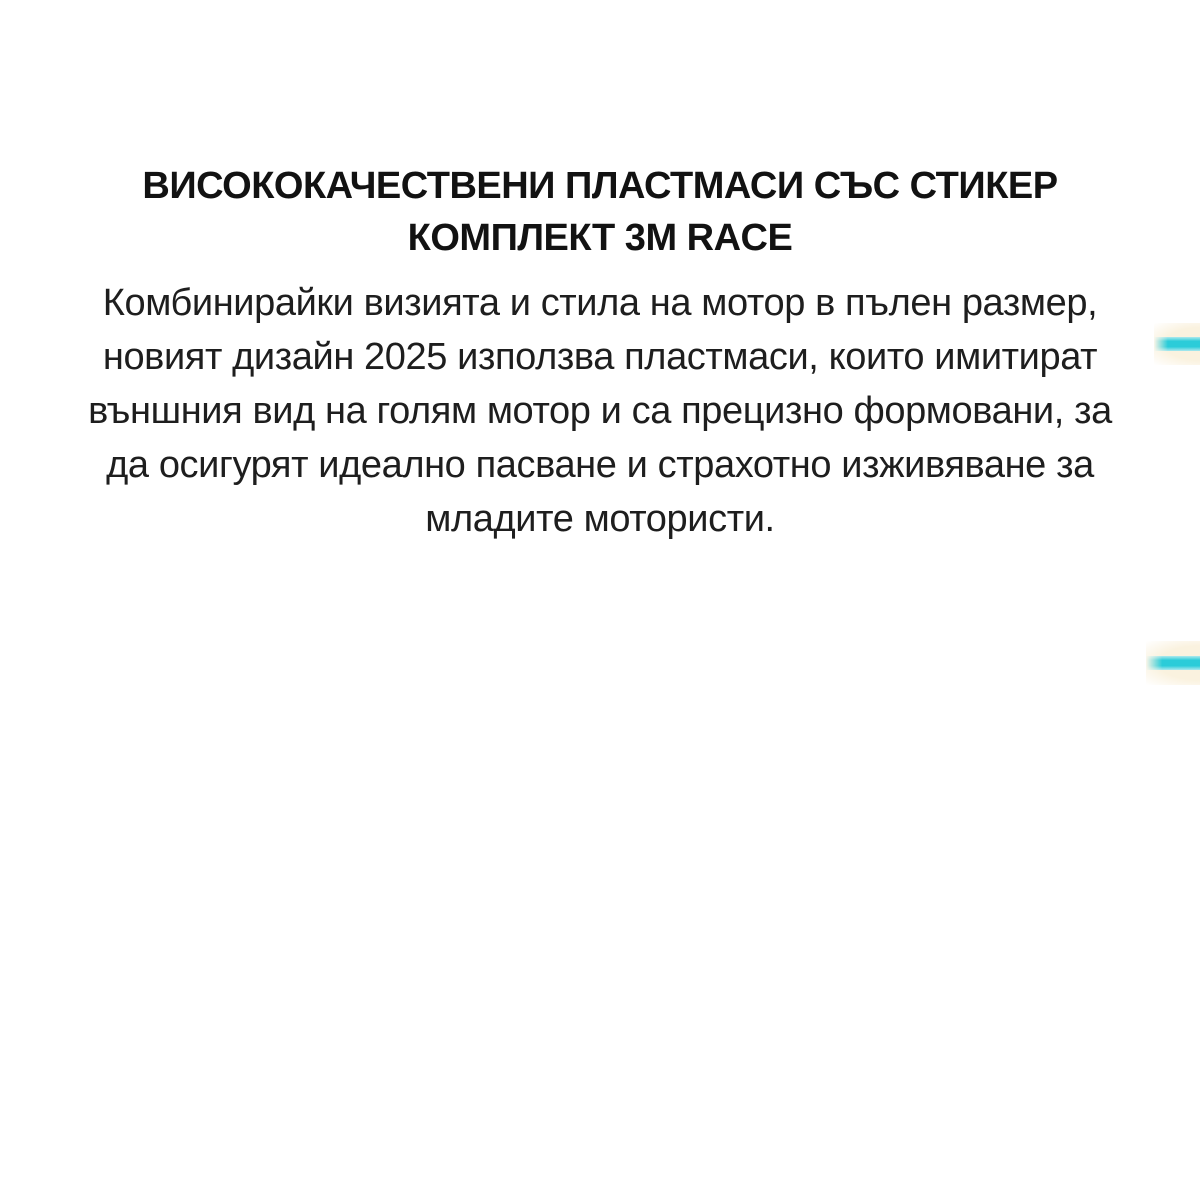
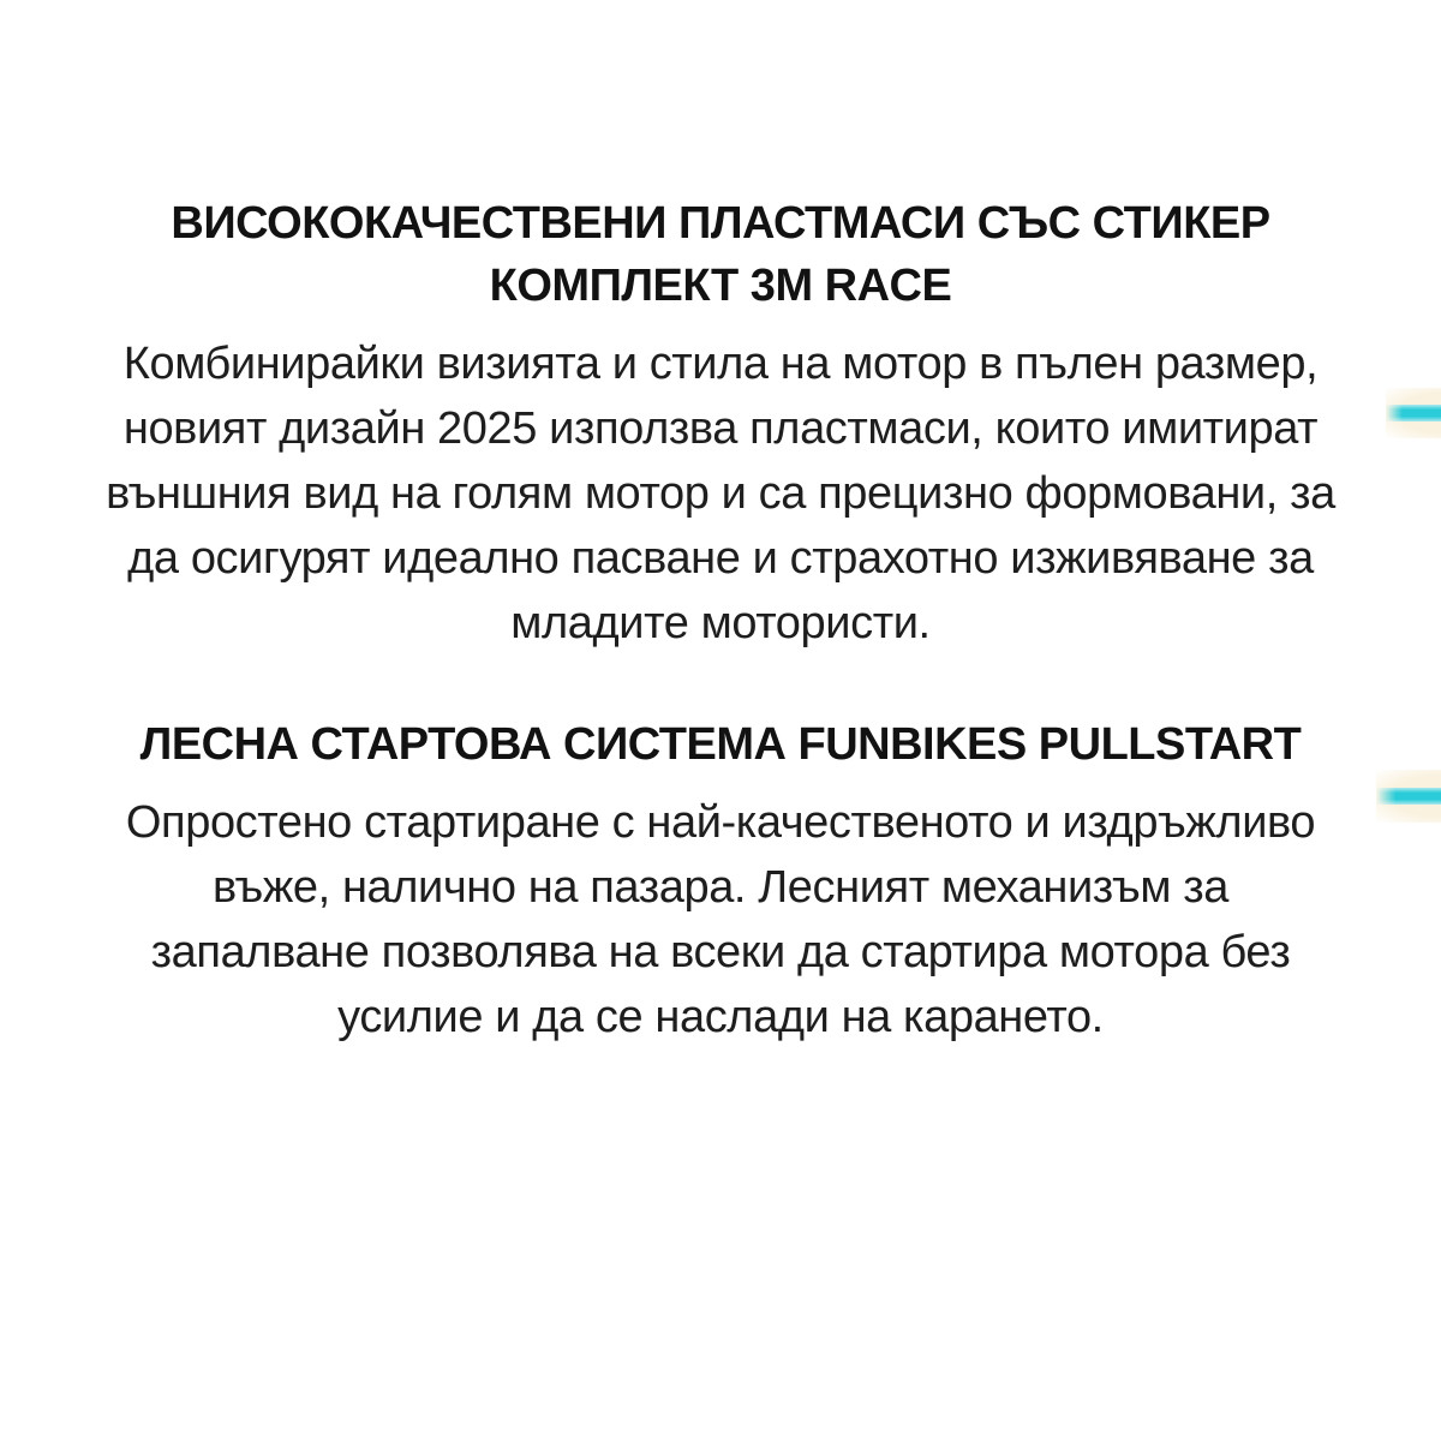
  ВИСОКОКАЧЕСТВЕНИ ПЛАСТМАСИ СЪС СТИКЕР
  КОМПЛЕКТ 3M RACE
  Комбинирайки визията и стила на мотор в пълен размер,
  новият дизайн 2025 използва пластмаси, които имитират
  външния вид на голям мотор и са прецизно формовани, за
  да осигурят идеално пасване и страхотно изживяване за
  младите мотористи.
+ ЛЕСНА СТАРТОВА СИСТЕМА FUNBIKES PULLSTART
+ Опростено стартиране с най-качественото и издръжливо
+ въже, налично на пазара. Лесният механизъм за
+ запалване позволява на всеки да стартира мотора без
+ усилие и да се наслади на карането.
